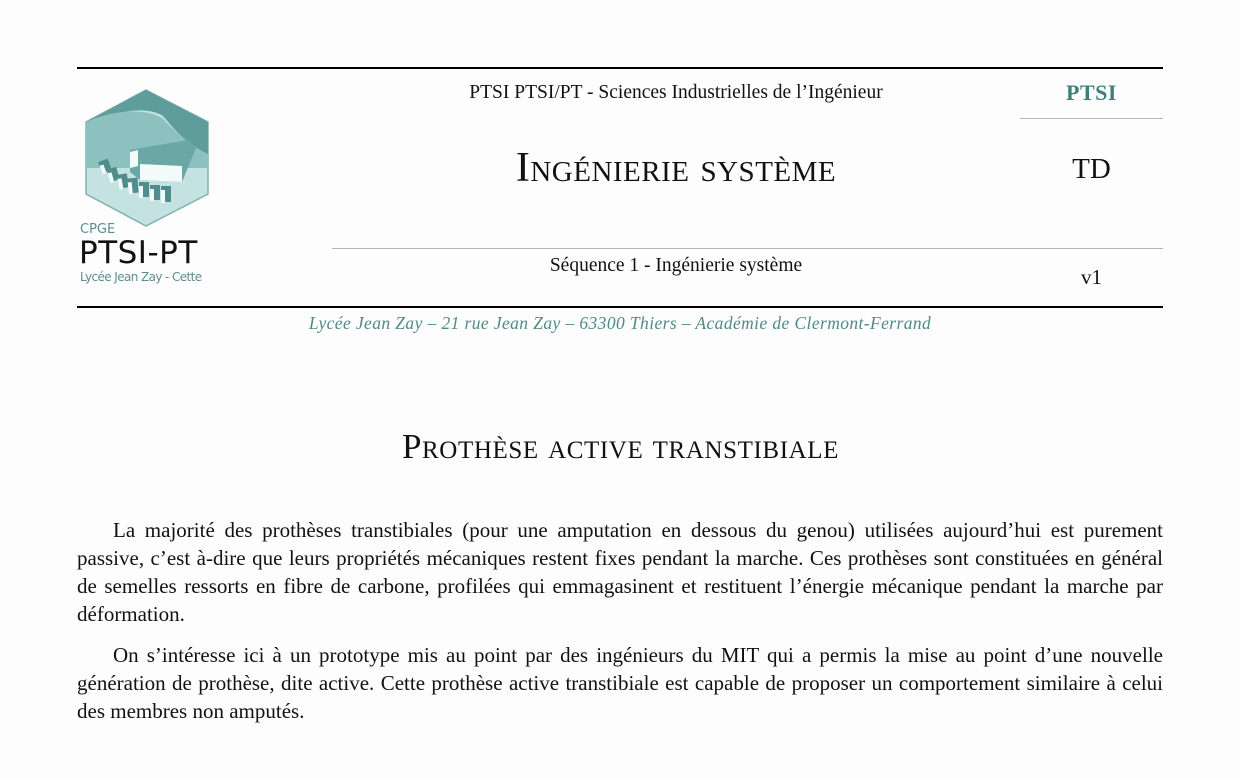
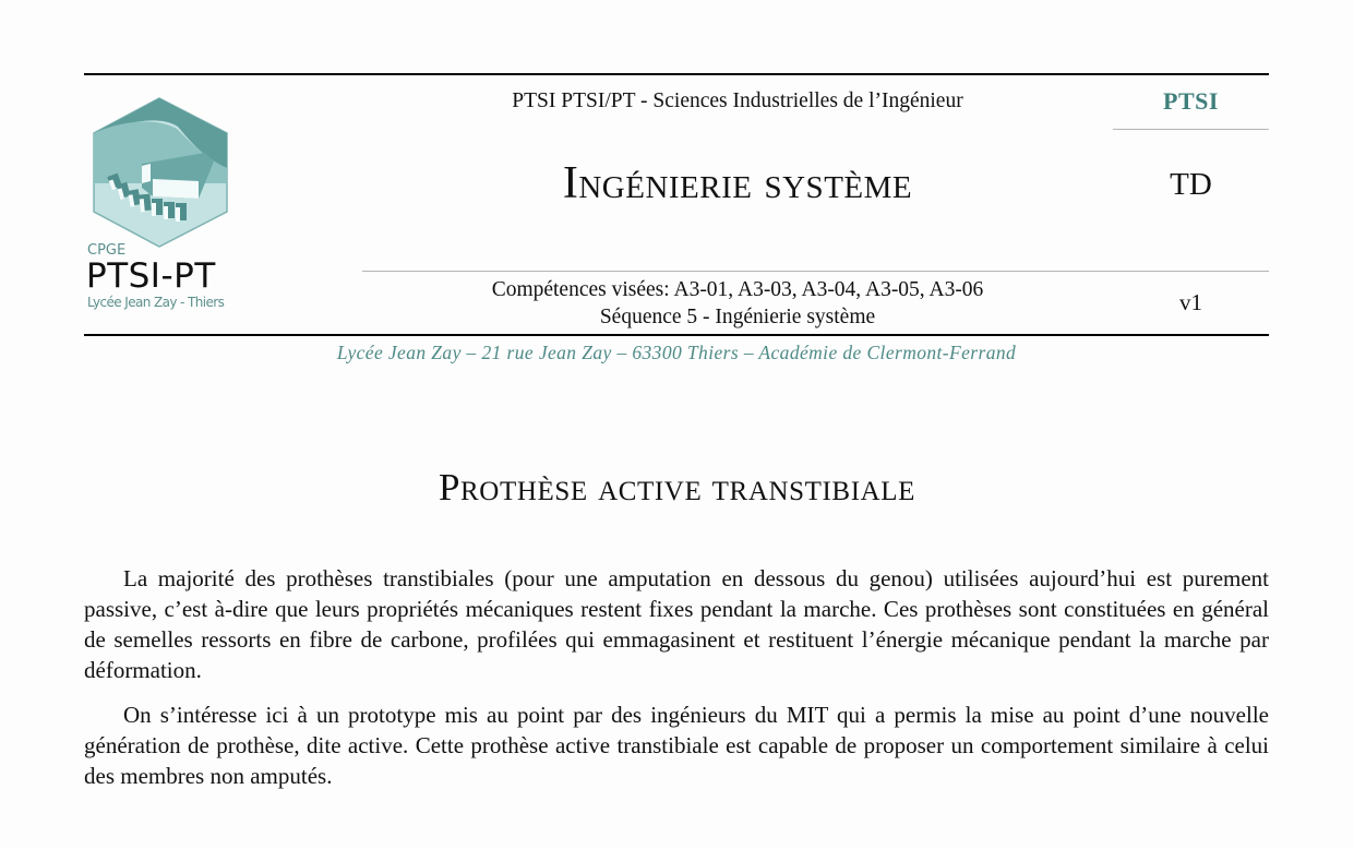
  CPGE
  PTSI-PT
- Lycée Jean Zay - Cette
+ Lycée Jean Zay - Thiers
  PTSI PTSI/PT - Sciences Industrielles de l’Ingénieur
  Ingénierie système
+ Compétences visées: A3-01, A3-03, A3-04, A3-05, A3-06
- Séquence 1 - Ingénierie système
+ Séquence 5 - Ingénierie système
  PTSI
  TD
  v1
  Lycée Jean Zay – 21 rue Jean Zay – 63300 Thiers – Académie de Clermont-Ferrand
  Prothèse active transtibiale
  La majorité des prothèses transtibiales (pour une amputation en dessous du genou) utilisées aujourd’hui est purement passive, c’est à-dire que leurs propriétés mécaniques restent fixes pendant la marche. Ces prothèses sont constituées en général de semelles ressorts en fibre de carbone, profilées qui emmagasinent et restituent l’énergie mécanique pendant la marche par déformation.
  On s’intéresse ici à un prototype mis au point par des ingénieurs du MIT qui a permis la mise au point d’une nouvelle génération de prothèse, dite active. Cette prothèse active transtibiale est capable de proposer un comportement similaire à celui des membres non amputés.
